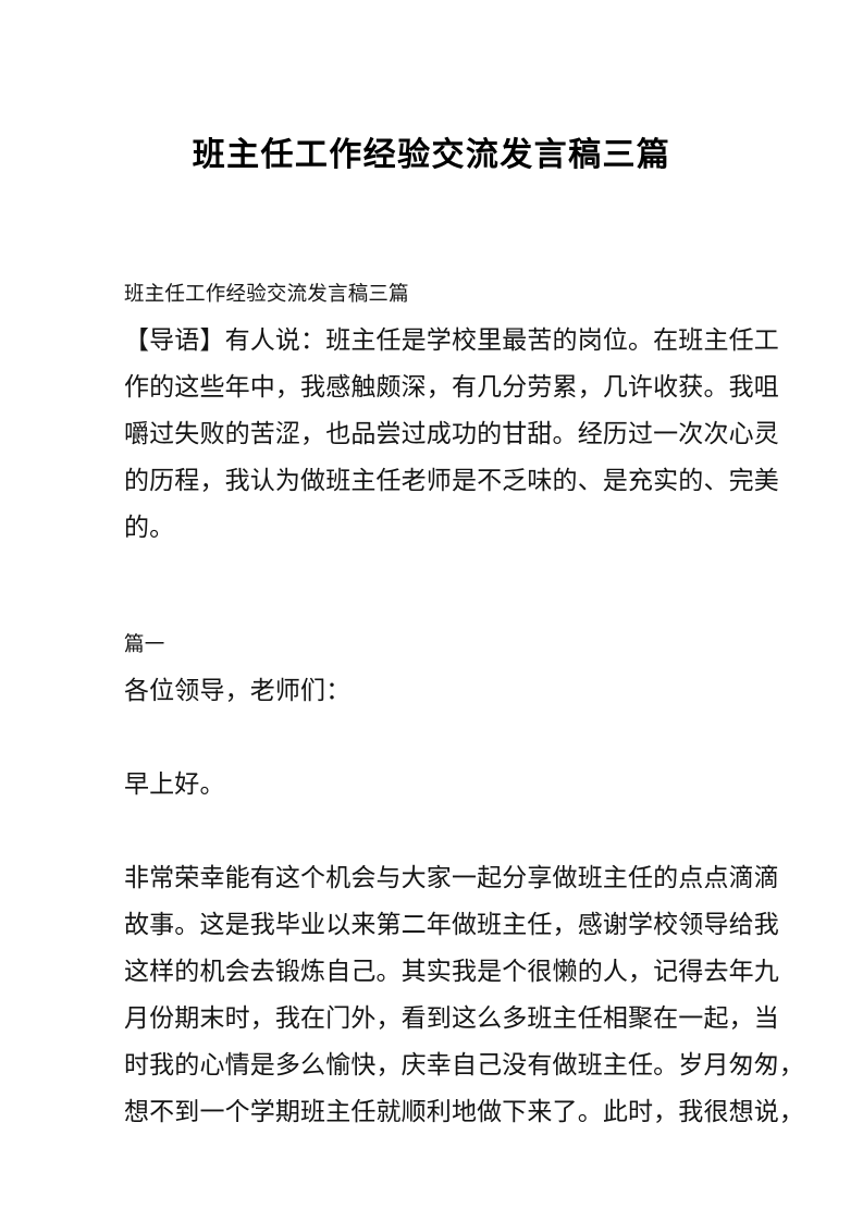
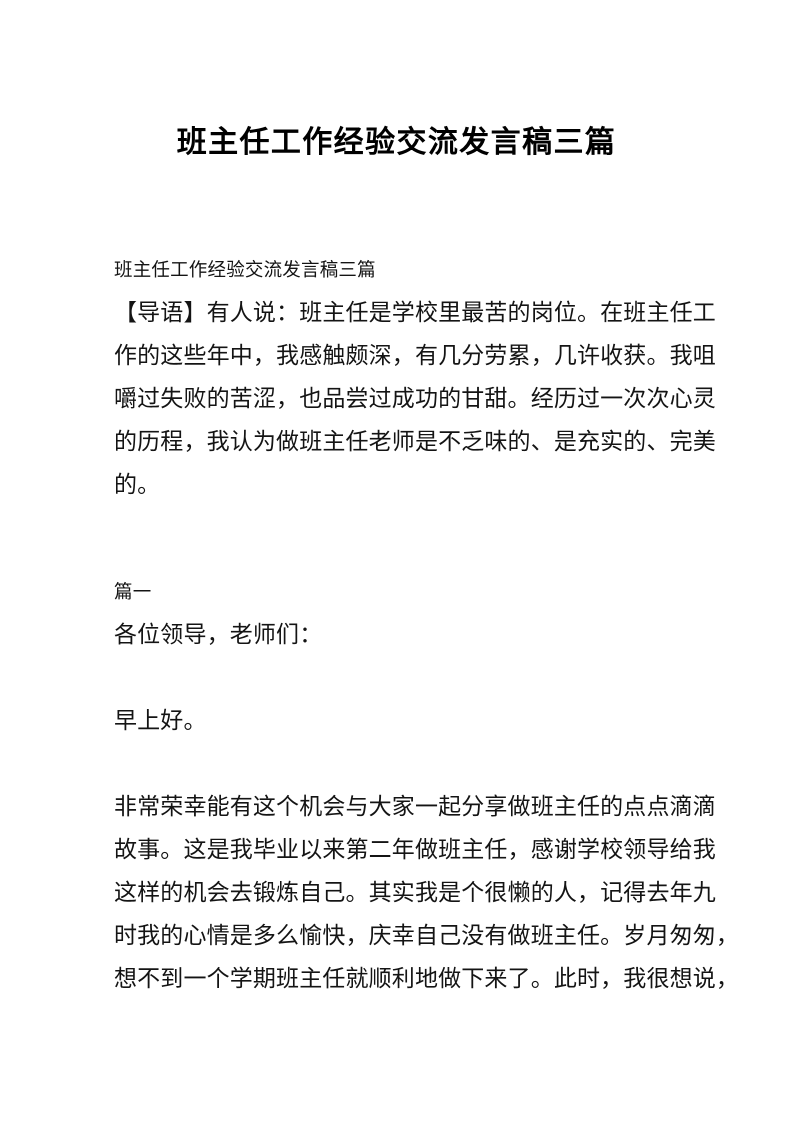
  班主任工作经验交流发言稿三篇
  班主任工作经验交流发言稿三篇
  【导语】有人说：班主任是学校里最苦的岗位。在班主任工
  作的这些年中，我感触颇深，有几分劳累，几许收获。我咀
  嚼过失败的苦涩，也品尝过成功的甘甜。经历过一次次心灵
  的历程，我认为做班主任老师是不乏味的、是充实的、完美
  的。
  篇一
  各位领导，老师们：
  早上好。
  非常荣幸能有这个机会与大家一起分享做班主任的点点滴滴
  故事。这是我毕业以来第二年做班主任，感谢学校领导给我
  这样的机会去锻炼自己。其实我是个很懒的人，记得去年九
- 月份期末时，我在门外，看到这么多班主任相聚在一起，当
  时我的心情是多么愉快，庆幸自己没有做班主任。岁月匆匆，
  想不到一个学期班主任就顺利地做下来了。此时，我很想说，
